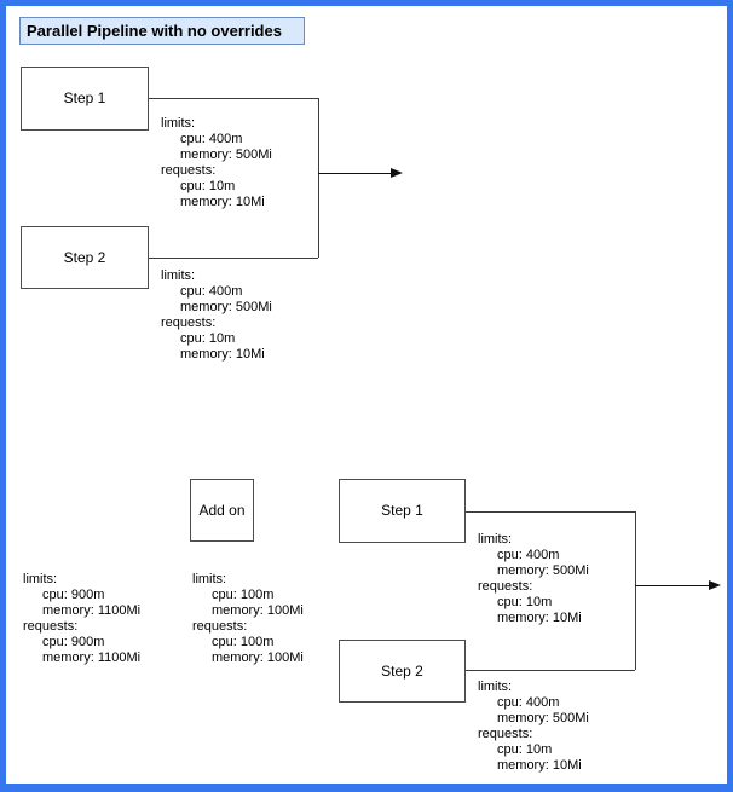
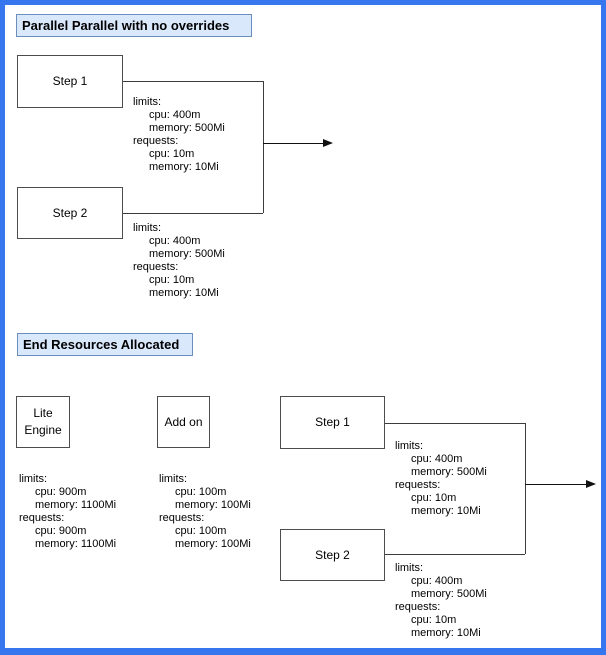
- Parallel Pipeline with no overrides
+ Parallel Parallel with no overrides
  Step 1
  Step 2
  limits:
  cpu: 400m
  memory: 500Mi
  requests:
  cpu: 10m
  memory: 10Mi
  limits:
  cpu: 400m
  memory: 500Mi
  requests:
  cpu: 10m
  memory: 10Mi
+ End Resources Allocated
+ Lite Engine
  Add on
  Step 1
  Step 2
  limits:
  cpu: 900m
  memory: 1100Mi
  requests:
  cpu: 900m
  memory: 1100Mi
  limits:
  cpu: 100m
  memory: 100Mi
  requests:
  cpu: 100m
  memory: 100Mi
  limits:
  cpu: 400m
  memory: 500Mi
  requests:
  cpu: 10m
  memory: 10Mi
  limits:
  cpu: 400m
  memory: 500Mi
  requests:
  cpu: 10m
  memory: 10Mi
